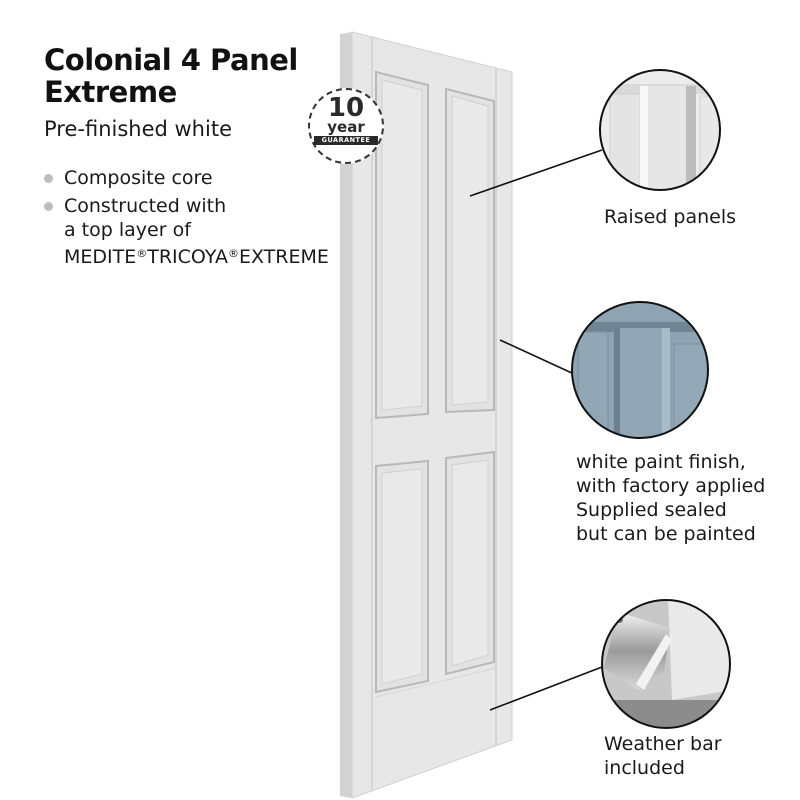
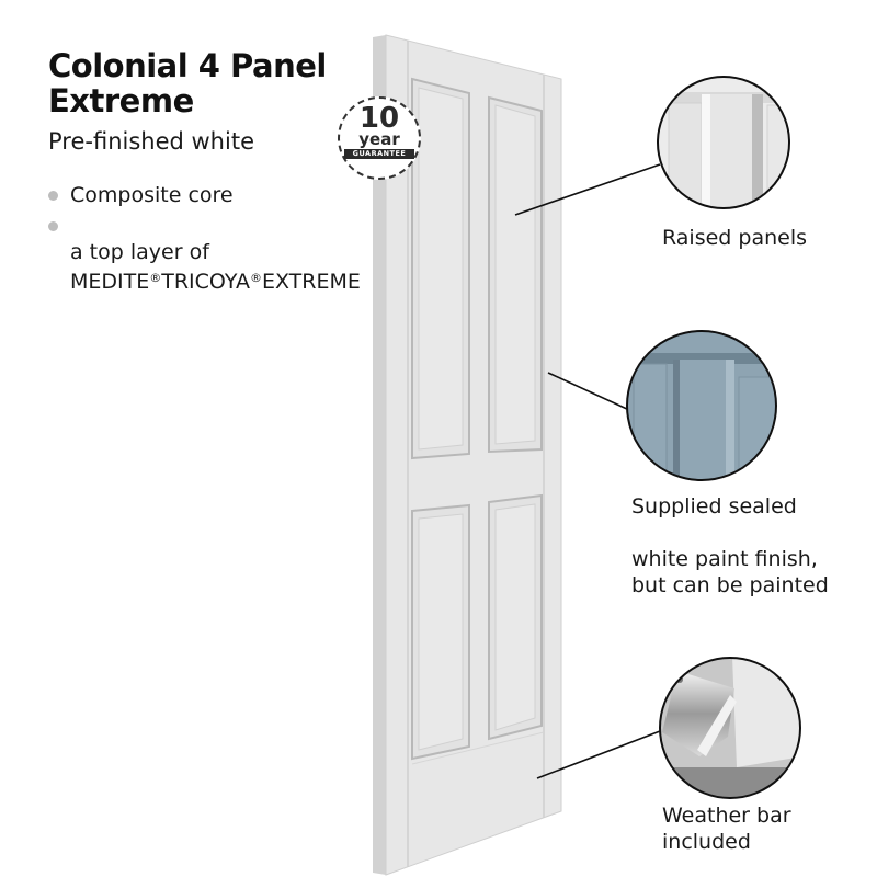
  10
  year
  GUARANTEE
  Colonial 4 Panel Extreme
  Pre-finished white
  Composite core
- Constructed with
  a top layer of
  MEDITE®TRICOYA®EXTREME
  Raised panels
- white paint finish,
+ Supplied sealed
- with factory applied
- Supplied sealed
+ white paint finish,
  but can be painted
  Weather bar
  included
